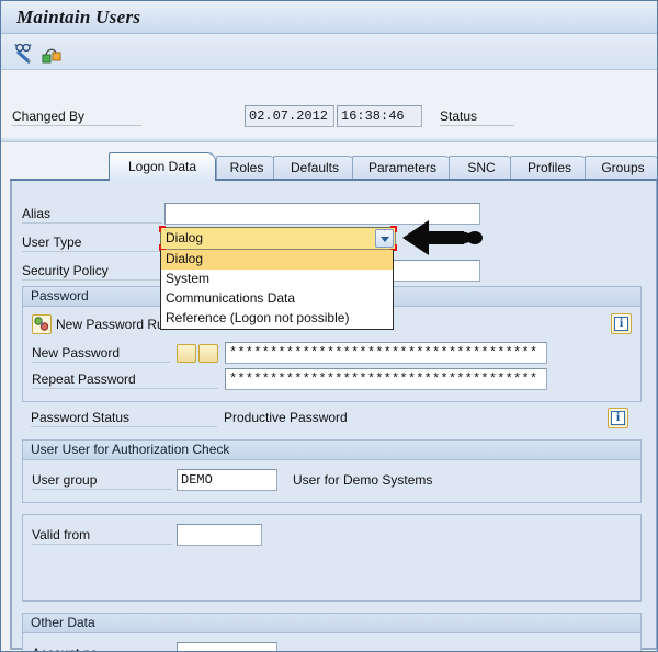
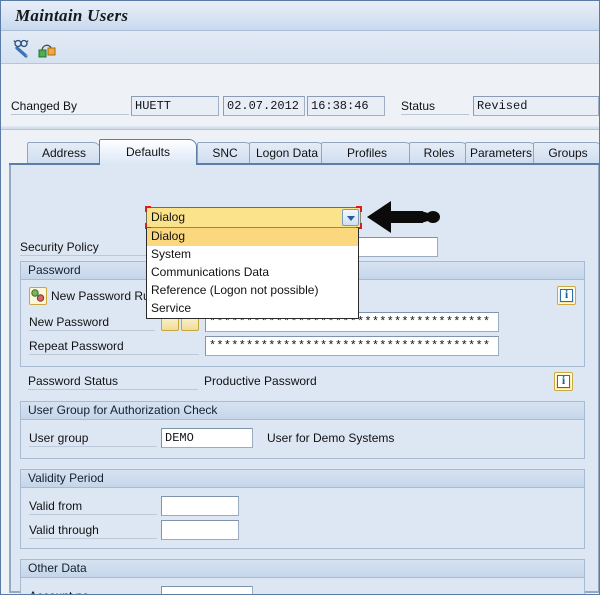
  Maintain Users
  Changed By
+ HUETT
  02.07.2012
  16:38:46
  Status
+ Revised
+ Address
- Logon Data
+ Defaults
- Roles
+ SNC
- Defaults
+ Logon Data
- Parameters
+ Profiles
- SNC
+ Roles
- Profiles
+ Parameters
  Groups
- Alias
- User Type
  Security Policy
  Password
  New Password R
  i
  New Password
  **************************************
  Repeat Password
  **************************************
  Password Status
  Productive Password
  i
- User User for Authorization Check
+ User Group for Authorization Check
  User group
  DEMO
  User for Demo Systems
+ Validity Period
  Valid from
+ Valid through
  Other Data
  Dialog
  Dialog
  System
  Communications Data
  Reference (Logon not possible)
+ Service
